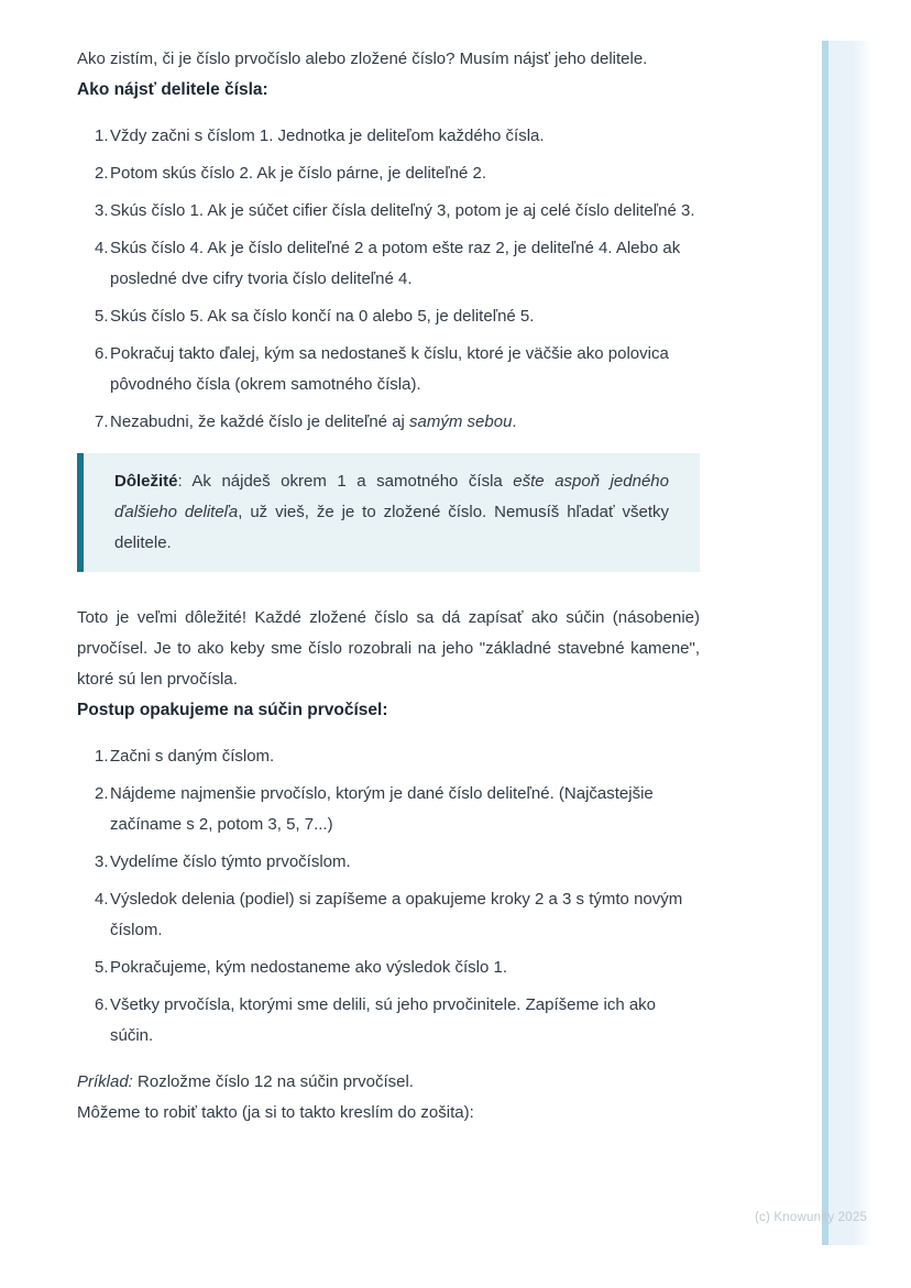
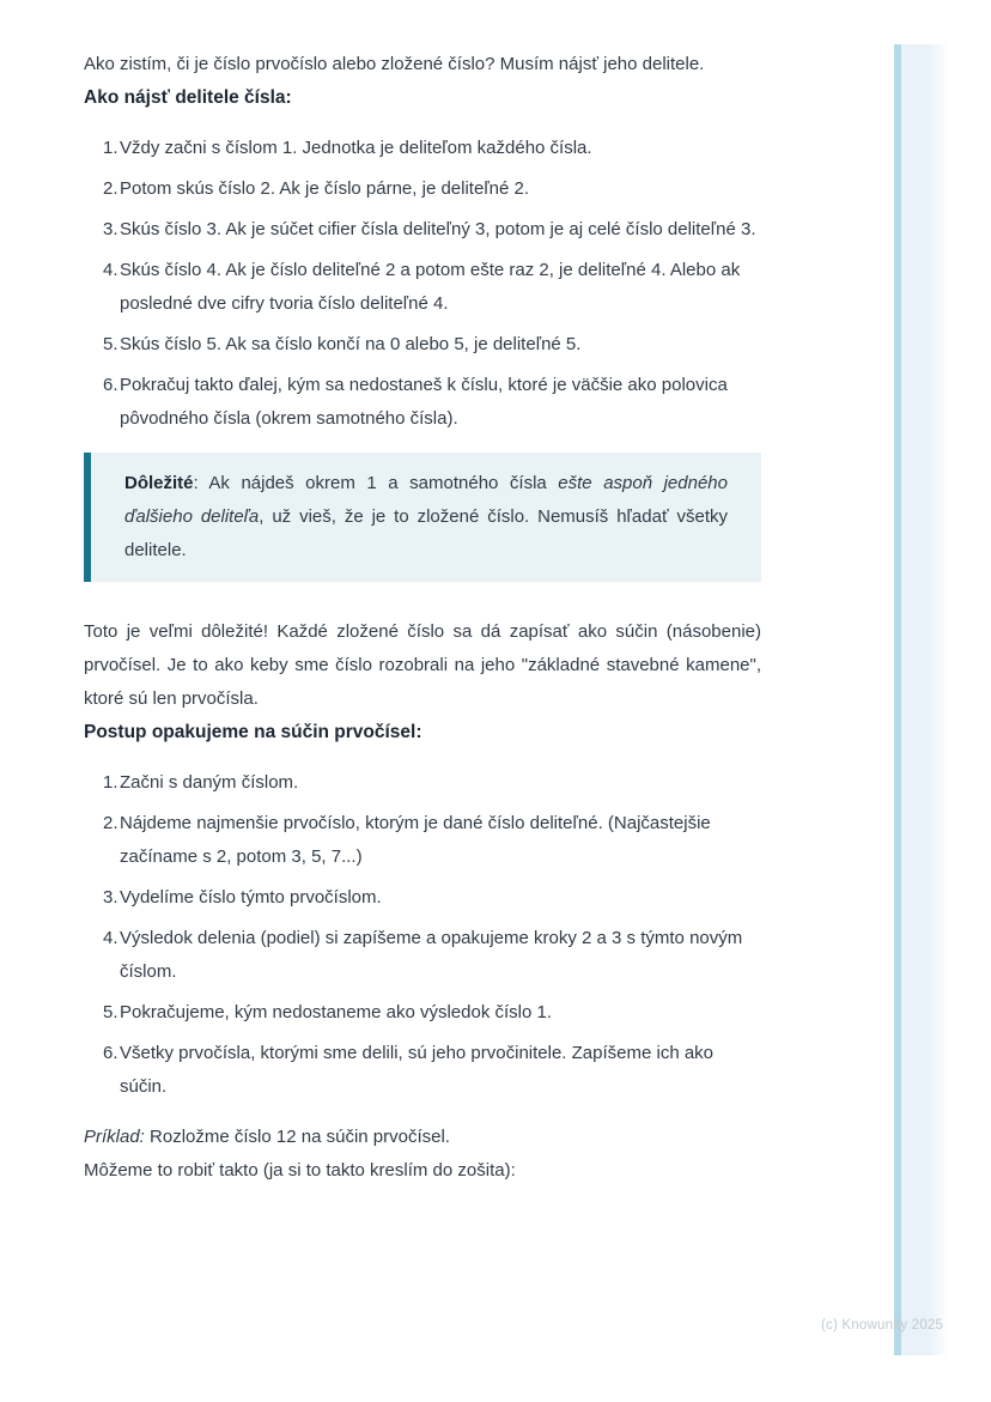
  (c) Knowunity 2025
  Ako zistím, či je číslo prvočíslo alebo zložené číslo? Musím nájsť jeho delitele.
  Ako nájsť delitele čísla:
  1.
  Vždy začni s číslom 1. Jednotka je deliteľom každého čísla.
  2.
  Potom skús číslo 2. Ak je číslo párne, je deliteľné 2.
  3.
- Skús číslo 1. Ak je súčet cifier čísla deliteľný 3, potom je aj celé číslo deliteľné 3.
+ Skús číslo 3. Ak je súčet cifier čísla deliteľný 3, potom je aj celé číslo deliteľné 3.
  4.
  Skús číslo 4. Ak je číslo deliteľné 2 a potom ešte raz 2, je deliteľné 4. Alebo ak posledné dve cifry tvoria číslo deliteľné 4.
  5.
  Skús číslo 5. Ak sa číslo končí na 0 alebo 5, je deliteľné 5.
  6.
  Pokračuj takto ďalej, kým sa nedostaneš k číslu, ktoré je väčšie ako polovica pôvodného čísla (okrem samotného čísla).
- 7.
- Nezabudni, že každé číslo je deliteľné aj samým sebou.
  Dôležité: Ak nájdeš okrem 1 a samotného čísla ešte aspoň jedného ďalšieho deliteľa, už vieš, že je to zložené číslo. Nemusíš hľadať všetky delitele.
  Toto je veľmi dôležité! Každé zložené číslo sa dá zapísať ako súčin (násobenie) prvočísel. Je to ako keby sme číslo rozobrali na jeho "základné stavebné kamene", ktoré sú len prvočísla.
  Postup opakujeme na súčin prvočísel:
  1.
  Začni s daným číslom.
  2.
  Nájdeme najmenšie prvočíslo, ktorým je dané číslo deliteľné. (Najčastejšie začíname s 2, potom 3, 5, 7...)
  3.
  Vydelíme číslo týmto prvočíslom.
  4.
  Výsledok delenia (podiel) si zapíšeme a opakujeme kroky 2 a 3 s týmto novým číslom.
  5.
  Pokračujeme, kým nedostaneme ako výsledok číslo 1.
  6.
  Všetky prvočísla, ktorými sme delili, sú jeho prvočinitele. Zapíšeme ich ako súčin.
  Príklad: Rozložme číslo 12 na súčin prvočísel.
  Môžeme to robiť takto (ja si to takto kreslím do zošita):
